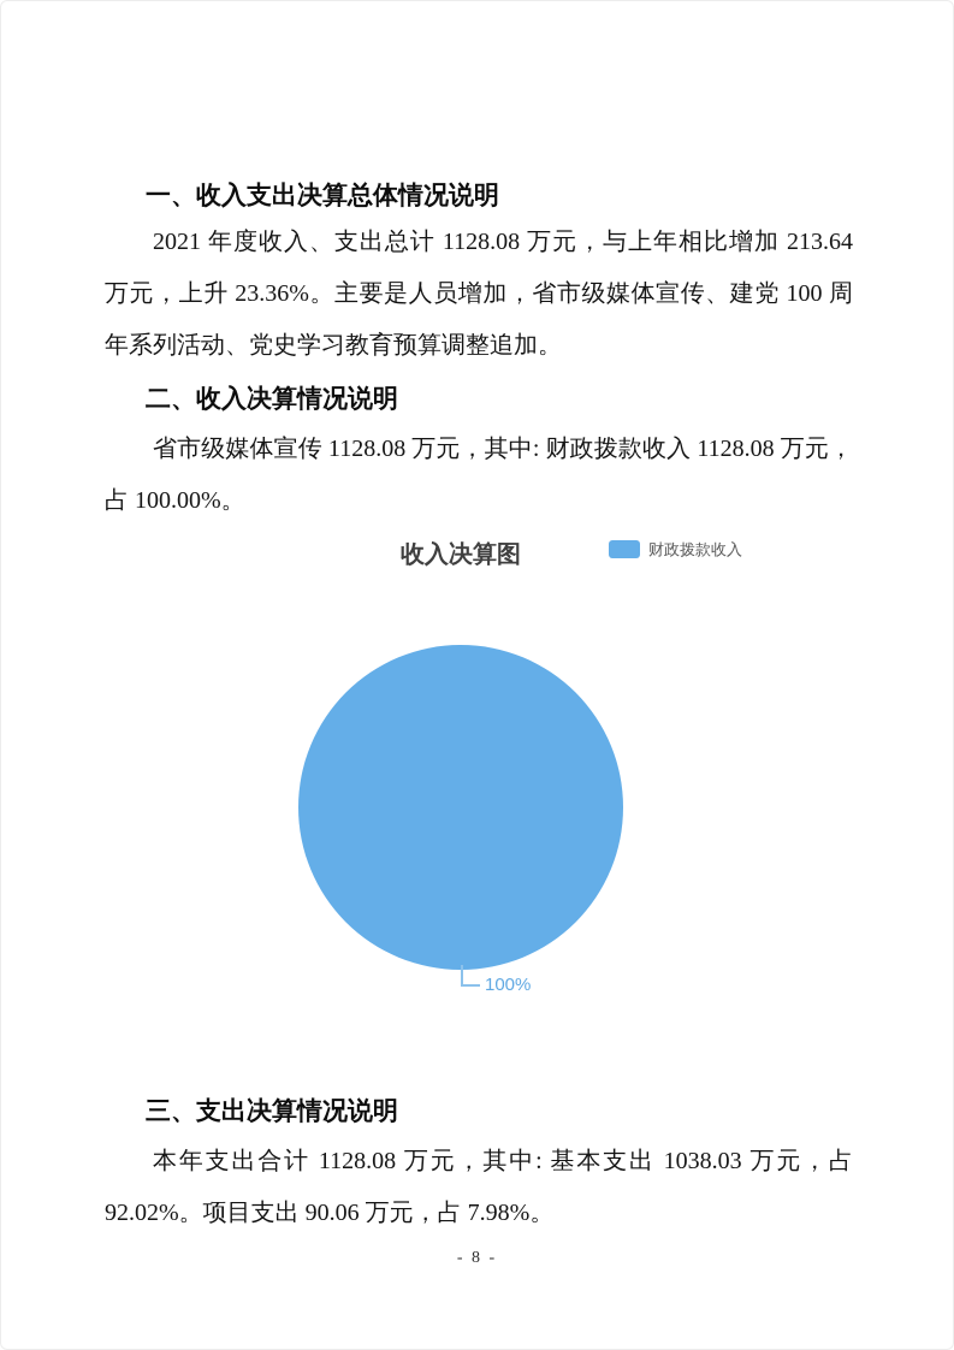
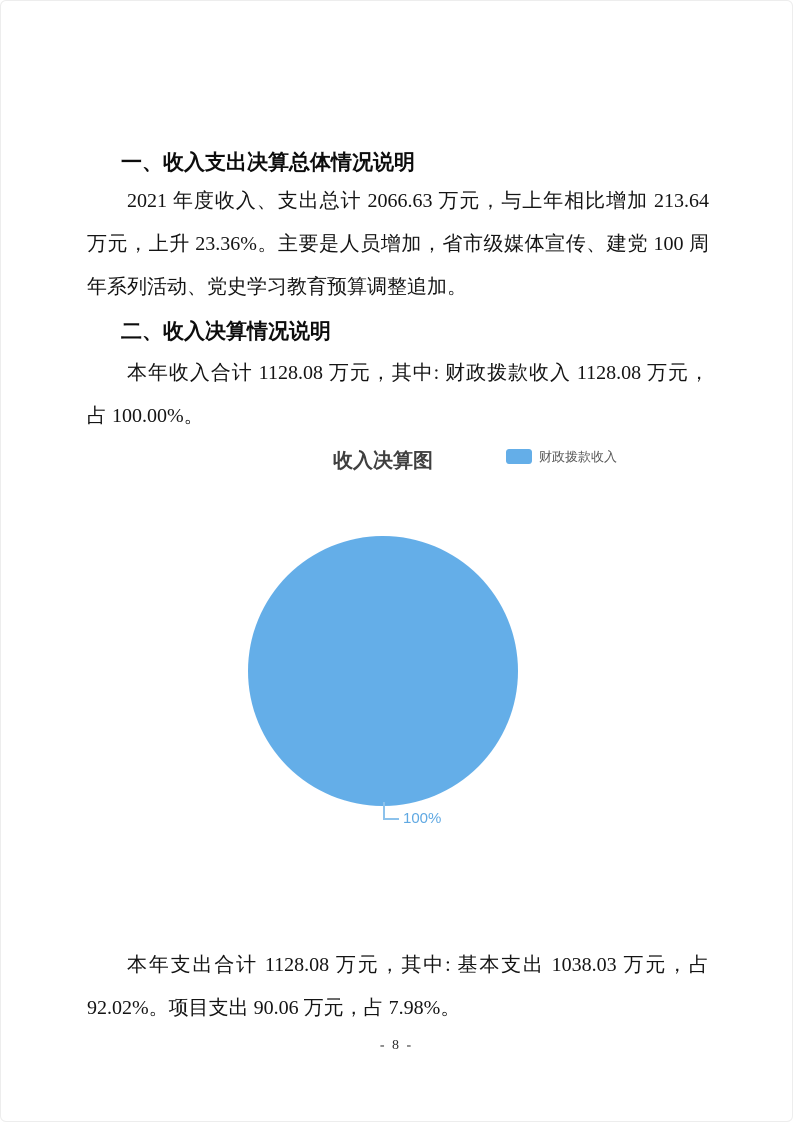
  一、收入支出决算总体情况说明
- 2021 年度收入、支出总计 1128.08 万元，与上年相比增加 213.64
+ 2021 年度收入、支出总计 2066.63 万元，与上年相比增加 213.64
  万元，上升 23.36%。主要是人员增加，省市级媒体宣传、建党 100 周
  年系列活动、党史学习教育预算调整追加。
  二、收入决算情况说明
- 省市级媒体宣传 1128.08 万元，其中: 财政拨款收入 1128.08 万元，
+ 本年收入合计 1128.08 万元，其中: 财政拨款收入 1128.08 万元，
  占 100.00%。
  收入决算图
  财政拨款收入
  100%
- 三、支出决算情况说明
  本年支出合计 1128.08 万元，其中: 基本支出 1038.03 万元，占
  92.02%。项目支出 90.06 万元，占 7.98%。
  - 8 -
